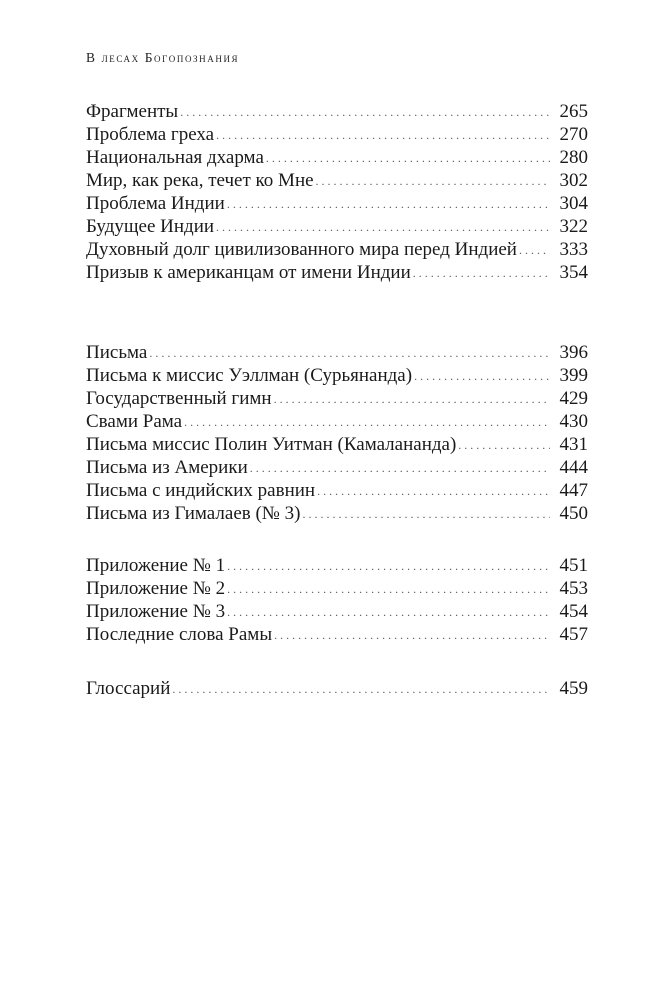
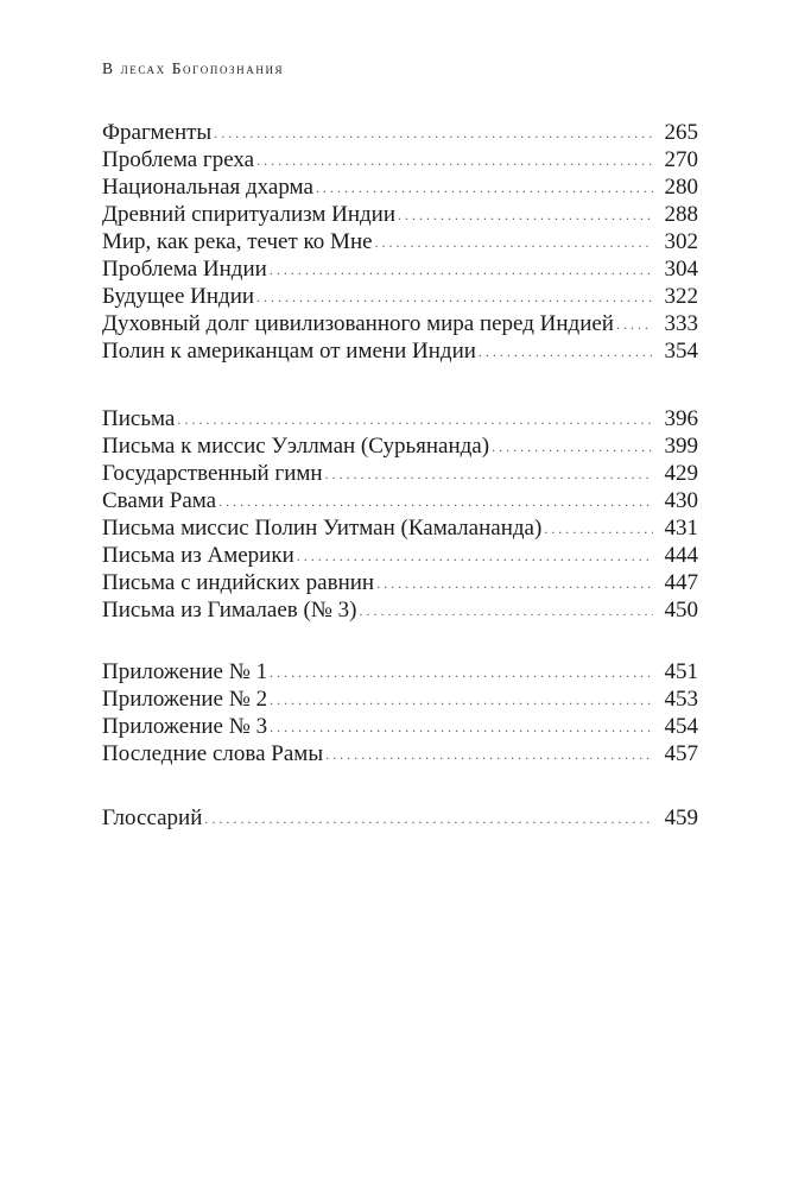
  В лесах Богопознания
  Фрагменты
  265
  Проблема греха
  270
  Национальная дхарма
  280
+ Древний спиритуализм Индии
+ 288
  Мир, как река, течет ко Мне
  302
  Проблема Индии
  304
  Будущее Индии
  322
  Духовный долг цивилизованного мира перед Индией
  333
- Призыв к американцам от имени Индии
+ Полин к американцам от имени Индии
  354
  Письма
  396
  Письма к миссис Уэллман (Сурьянанда)
  399
  Государственный гимн
  429
  Свами Рама
  430
  Письма миссис Полин Уитман (Камалананда)
  431
  Письма из Америки
  444
  Письма с индийских равнин
  447
  Письма из Гималаев (№ 3)
  450
  Приложение № 1
  451
  Приложение № 2
  453
  Приложение № 3
  454
  Последние слова Рамы
  457
  Глоссарий
  459
